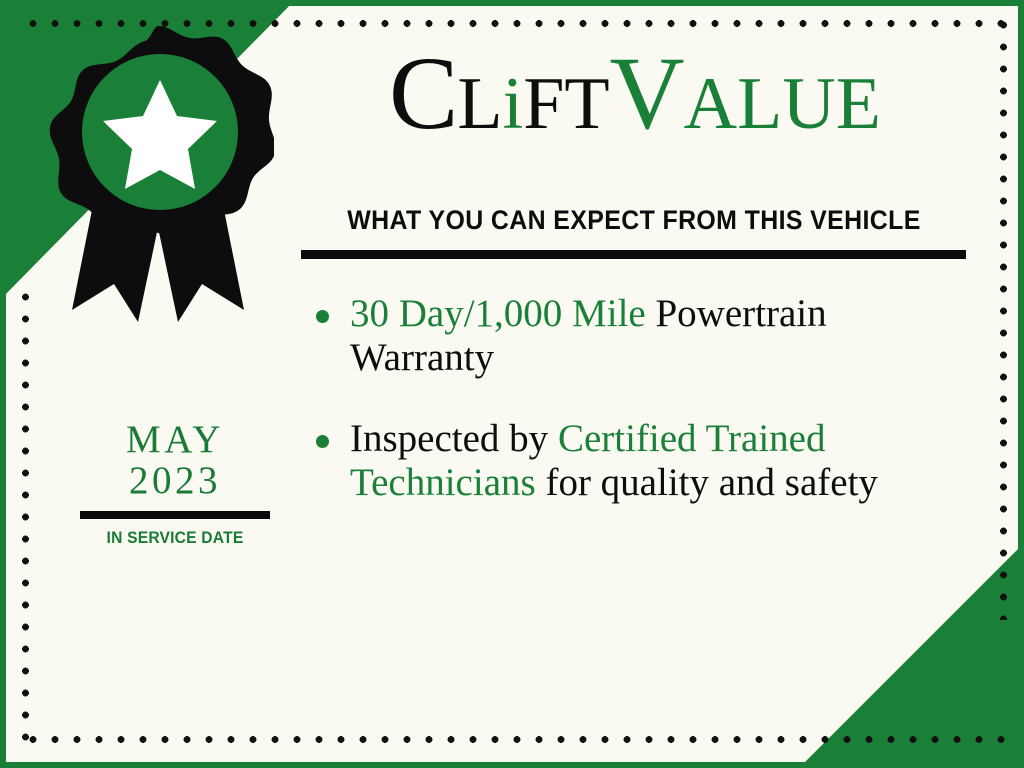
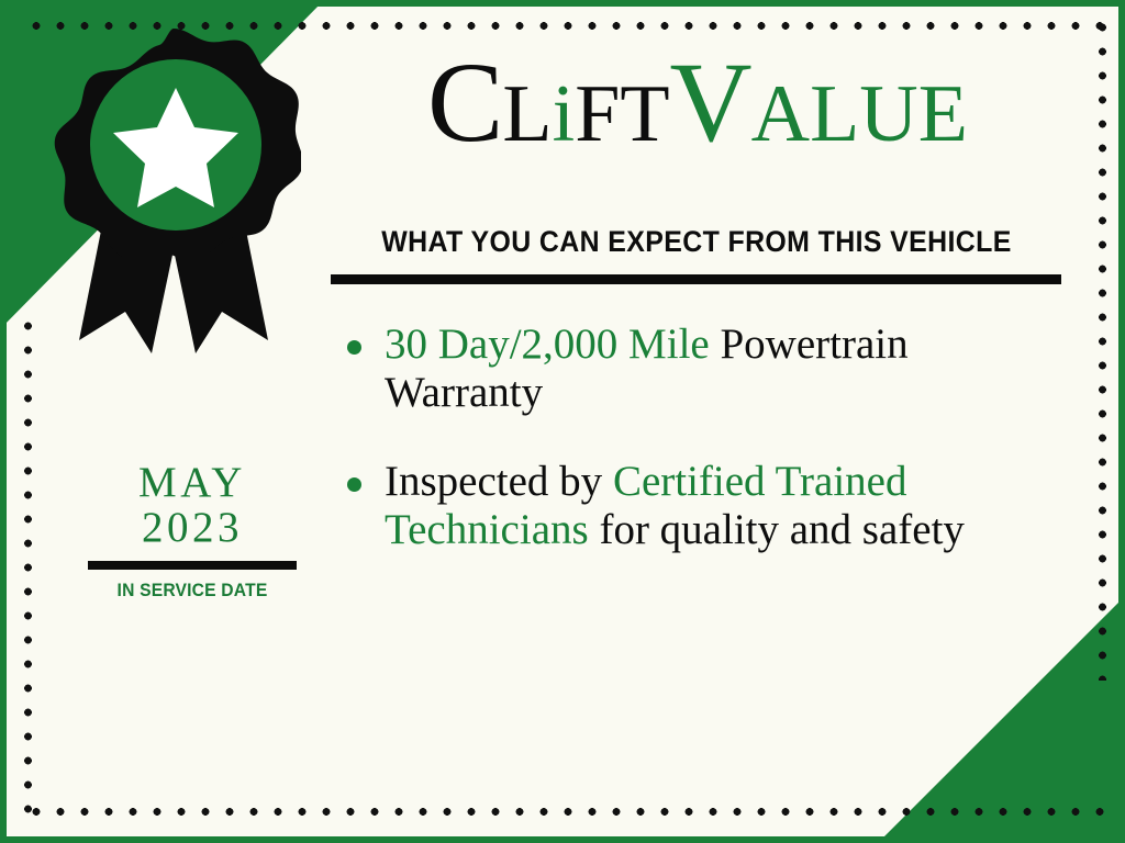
  CLiFTVALUE
  WHAT YOU CAN EXPECT FROM THIS VEHICLE
  MAY
  2023
  IN SERVICE DATE
- 30 Day/1,000 Mile Powertrain Warranty
+ 30 Day/2,000 Mile Powertrain Warranty
  Inspected by Certified Trained Technicians for quality and safety
